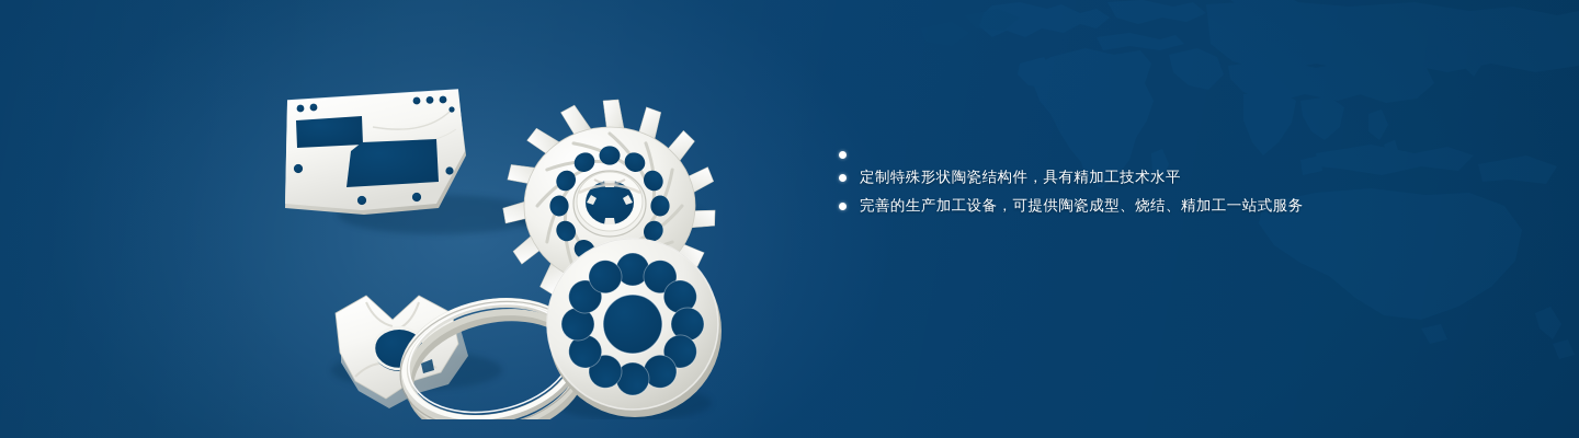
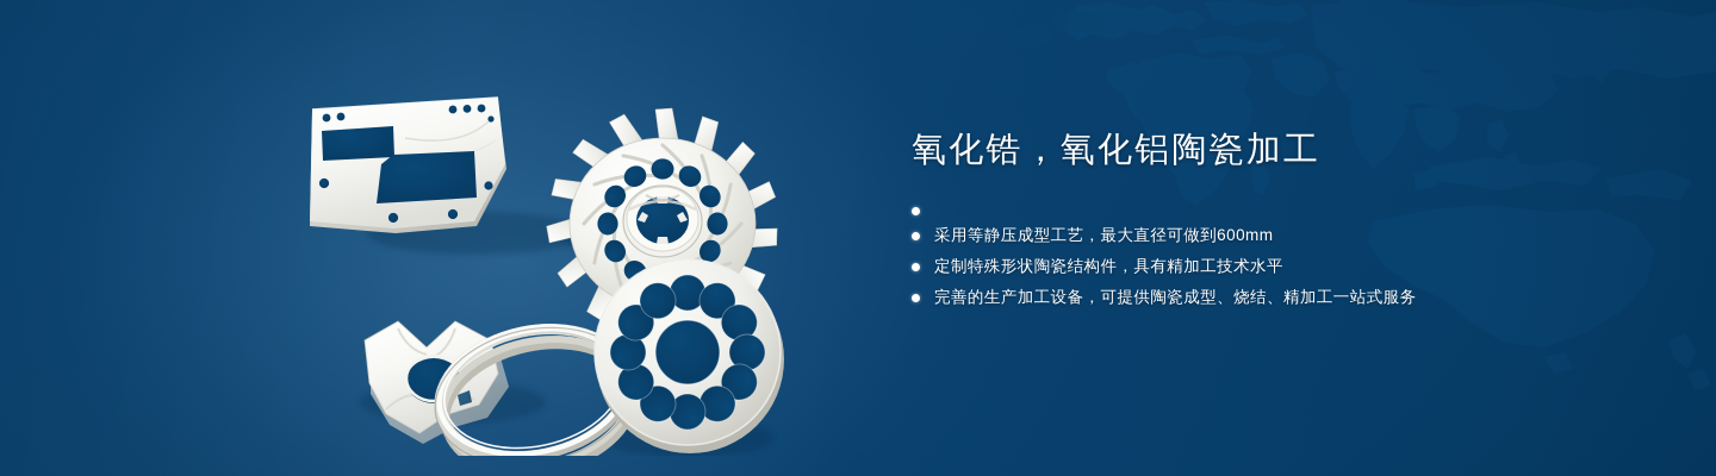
+ 氧化锆，氧化铝陶瓷加工
+ 采用等静压成型工艺，最大直径可做到600mm
  定制特殊形状陶瓷结构件，具有精加工技术水平
  完善的生产加工设备，可提供陶瓷成型、烧结、精加工一站式服务
